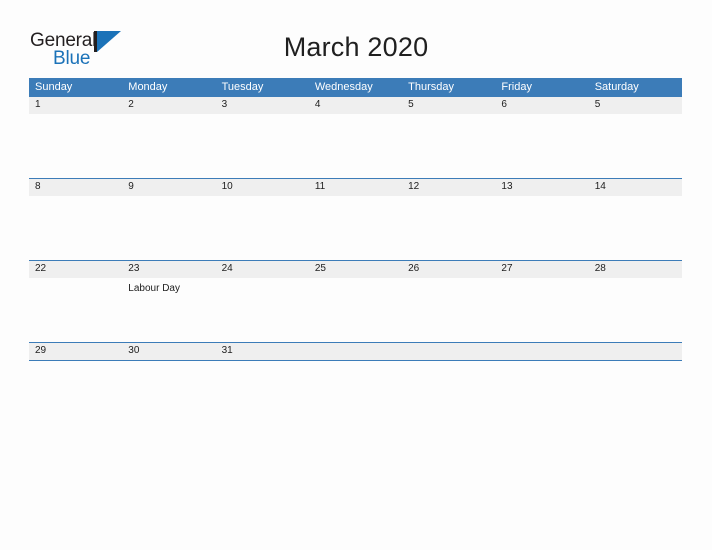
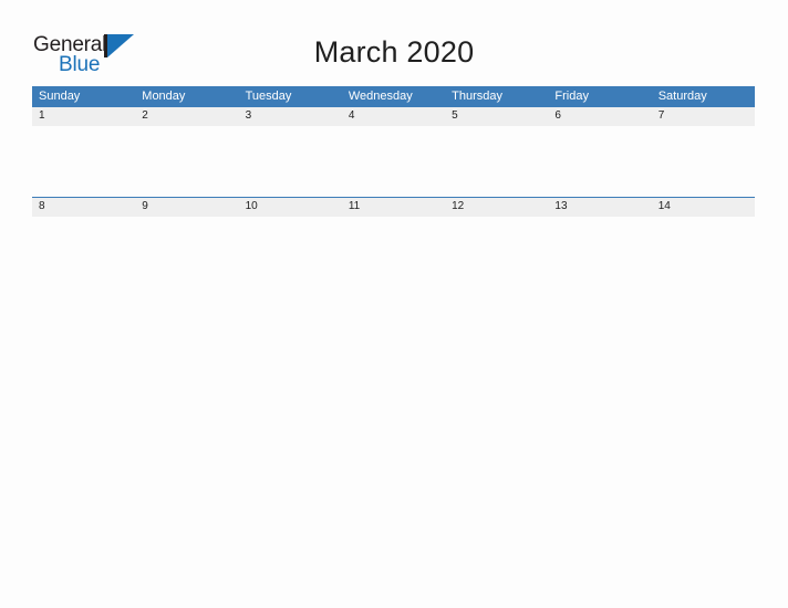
  Genera
  Blue
  March 2020
  Sunday	Monday	Tuesday	Wednesday	Thursday	Friday	Saturday
- 1	2	3	4	5	6	5
+ 1	2	3	4	5	6	7
  8	9	10	11	12	13	14
- 22	23Labour Day	24	25	26	27	28
- 29	30	31
